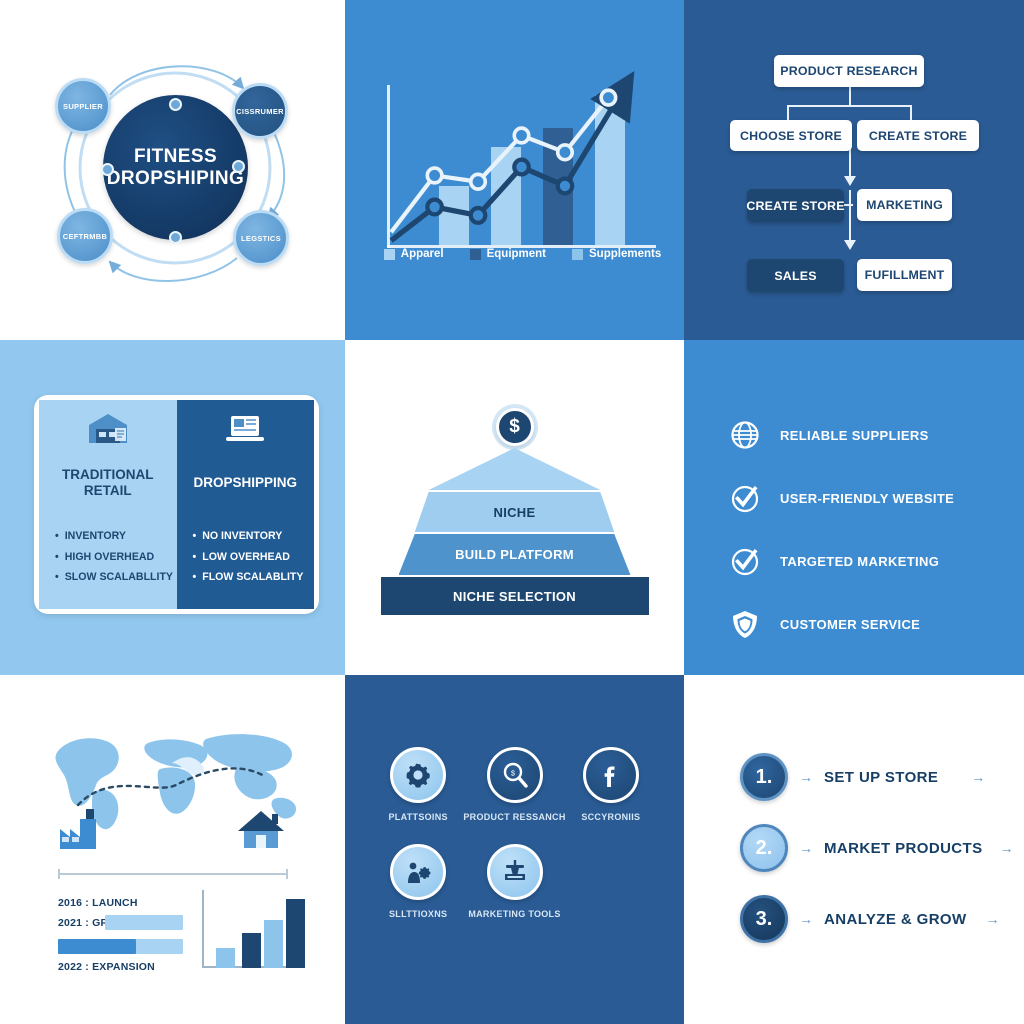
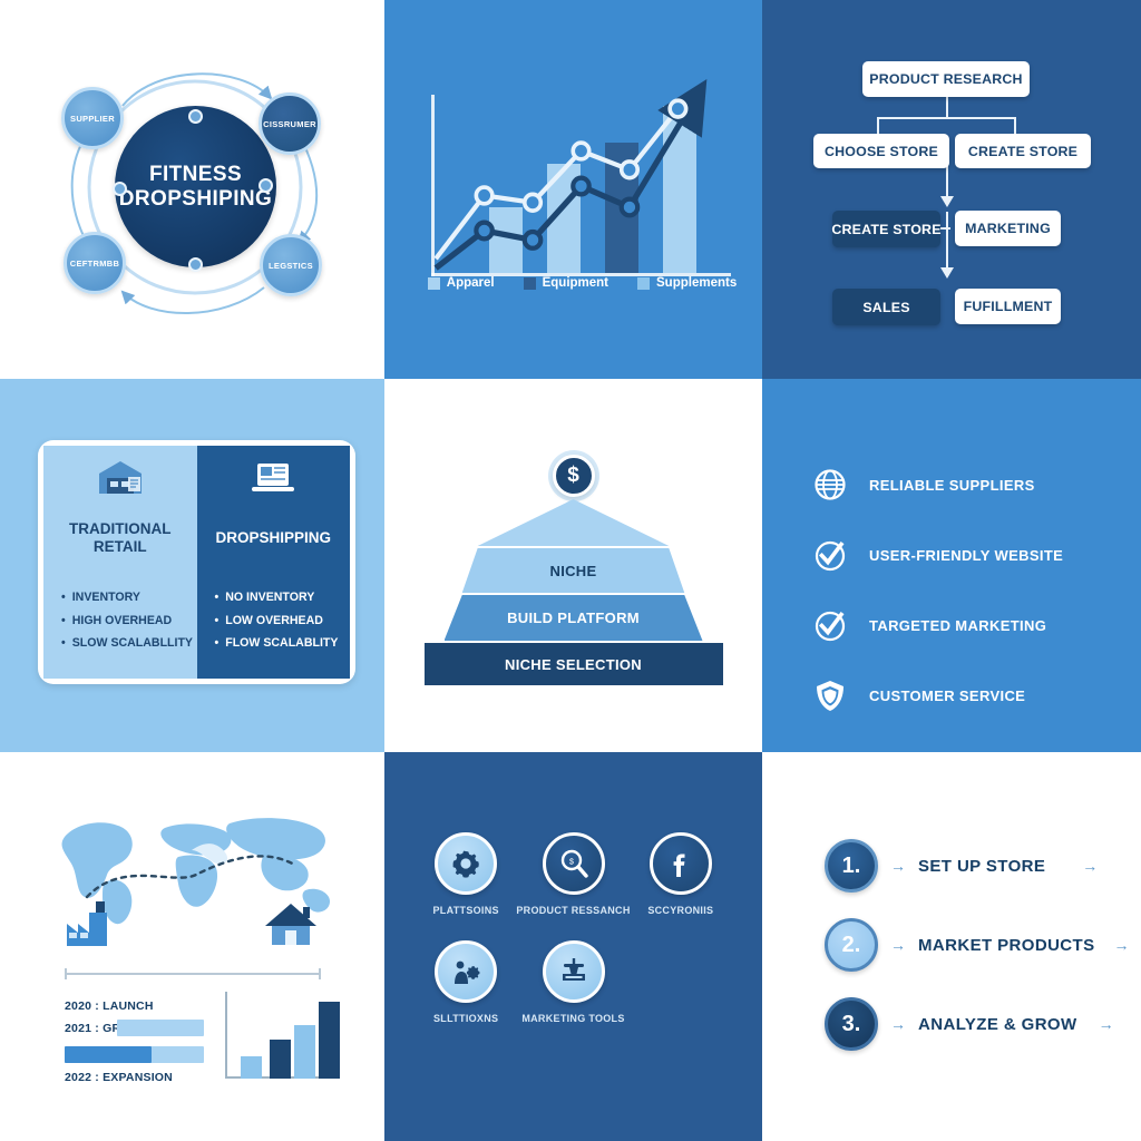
  FITNESS
  DROPSHIPING
  SUPPLIER
  CISSRUMER
  CEFTRMBB
  LEGSTICS
  Apparel
  Equipment
  Supplements
  PRODUCT RESEARCH
  CHOOSE STORE
  CREATE STORE
  CREATE STORE
  MARKETING
  SALES
  FUFILLMENT
  TRADITIONAL
  RETAIL
  DROPSHIPPING
  INVENTORY
  HIGH OVERHEAD
  SLOW SCALABLLITY
  NO INVENTORY
  LOW OVERHEAD
  FLOW SCALABLITY
  $
  NICHE
  BUILD PLATFORM
  NICHE SELECTION
  RELIABLE SUPPLIERS
  USER-FRIENDLY WEBSITE
  TARGETED MARKETING
  CUSTOMER SERVICE
- 2016 : LAUNCH
+ 2020 : LAUNCH
  2022 : EXPANSION
  PLATTSOINS
  PRODUCT RESSANCH
  SCCYRONIIS
  SLLTTIOXNS
  MARKETING TOOLS
  1.
  →
  SET UP STORE
  →
  2.
  →
  MARKET PRODUCTS
  →
  3.
  →
  ANALYZE & GROW
  →
